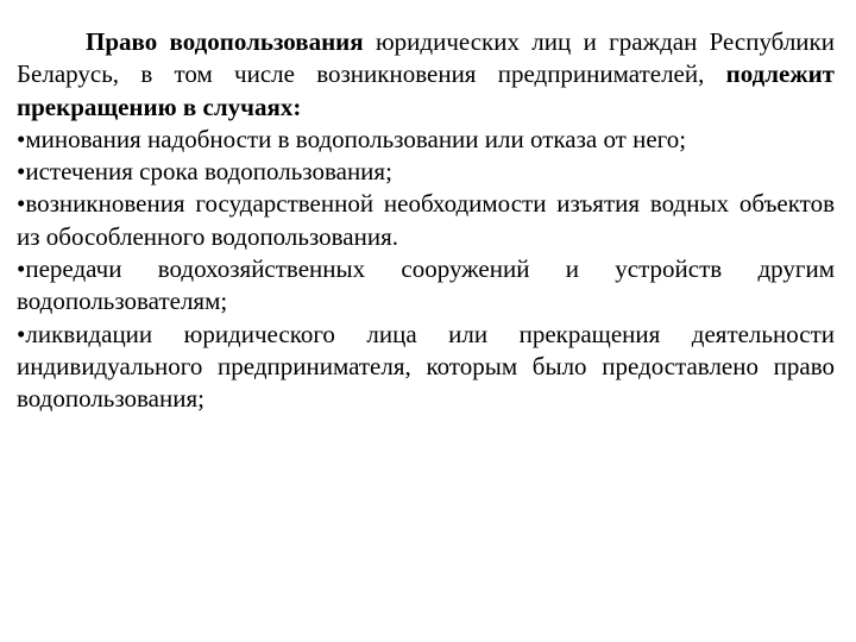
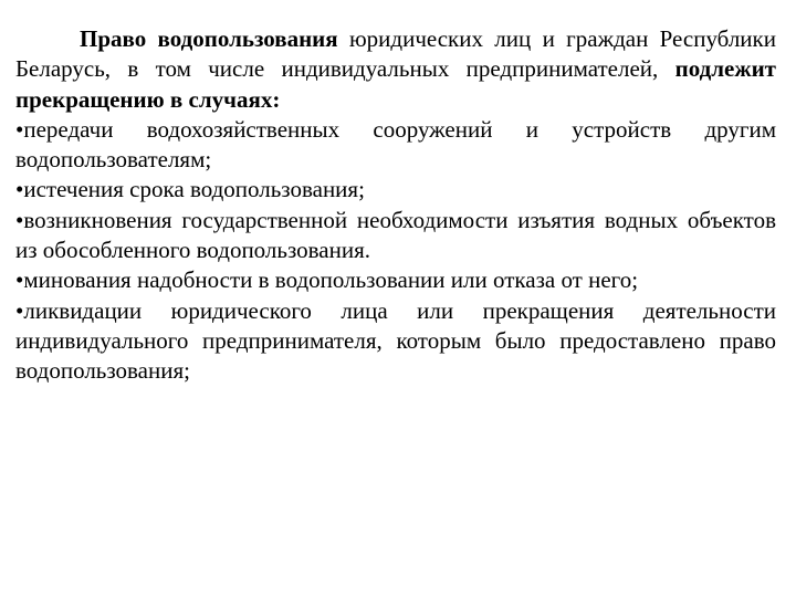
- Право водопользования юридических лиц и граждан Республики Беларусь, в том числе возникновения предпринимателей, подлежит прекращению в случаях:
+ Право водопользования юридических лиц и граждан Республики Беларусь, в том числе индивидуальных предпринимателей, подлежит прекращению в случаях:
- •минования надобности в водопользовании или отказа от него;
+ •передачи водохозяйственных сооружений и устройств другим водопользователям;
  •истечения срока водопользования;
  •возникновения государственной необходимости изъятия водных объектов из обособленного водопользования.
- •передачи водохозяйственных сооружений и устройств другим водопользователям;
+ •минования надобности в водопользовании или отказа от него;
  •ликвидации юридического лица или прекращения деятельности индивидуального предпринимателя, которым было предоставлено право водопользования;
